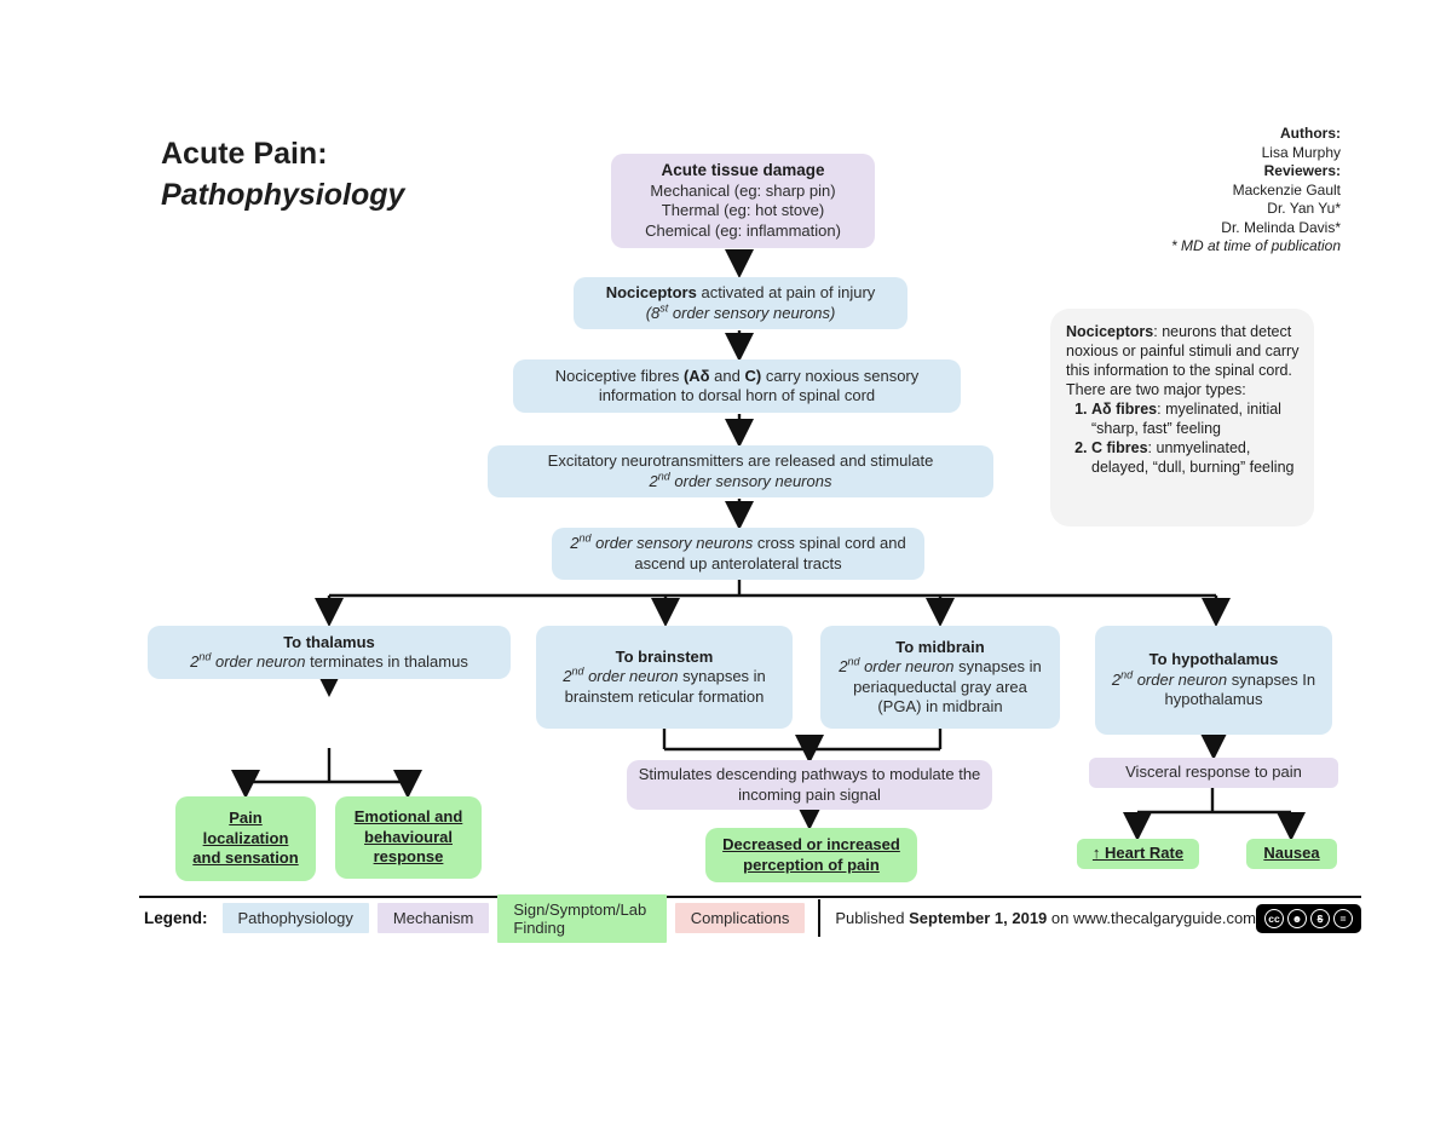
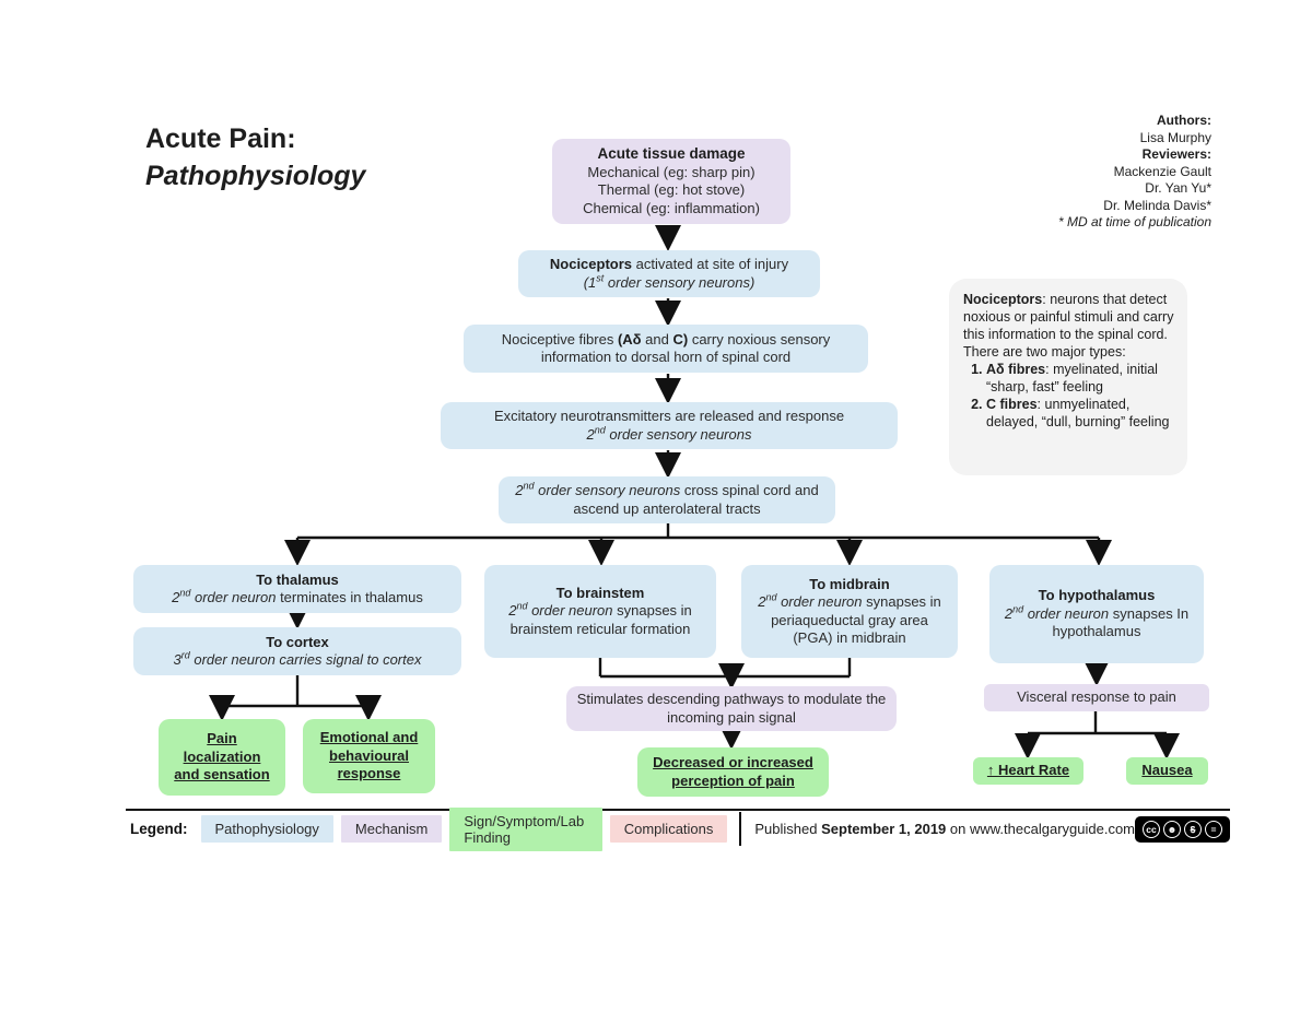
  Acute Pain:
  Pathophysiology
  Authors:
  Lisa Murphy
  Reviewers:
  Mackenzie Gault
  Dr. Yan Yu*
  Dr. Melinda Davis*
  * MD at time of publication
  Acute tissue damage
  Mechanical (eg: sharp pin)
  Thermal (eg: hot stove)
  Chemical (eg: inflammation)
- Nociceptors activated at pain of injury
+ Nociceptors activated at site of injury
- (8st order sensory neurons)
+ (1st order sensory neurons)
  Nociceptive fibres (Aδ and C) carry noxious sensory information to dorsal horn of spinal cord
- Excitatory neurotransmitters are released and stimulate
+ Excitatory neurotransmitters are released and response
  2nd order sensory neurons
  2nd order sensory neurons cross spinal cord and ascend up anterolateral tracts
  Nociceptors: neurons that detect noxious or painful stimuli and carry this information to the spinal cord. There are two major types:
  Aδ fibres: myelinated, initial “sharp, fast” feeling
  C fibres: unmyelinated, delayed, “dull, burning” feeling
  To thalamus
  2nd order neuron terminates in thalamus
+ To cortex
+ 3rd order neuron carries signal to cortex
  To brainstem
  2nd order neuron synapses in brainstem reticular formation
  To midbrain
  2nd order neuron synapses in periaqueductal gray area (PGA) in midbrain
  To hypothalamus
  2nd order neuron synapses In hypothalamus
  Pain
  localization
  and sensation
  Emotional and
  behavioural
  response
  Stimulates descending pathways to modulate the incoming pain signal
  Decreased or increased
  perception of pain
  Visceral response to pain
  ↑ Heart Rate
  Nausea
  Legend:
  Pathophysiology
  Mechanism
  Sign/Symptom/Lab Finding
  Complications
  Published September 1, 2019 on www.thecalgaryguide.com
  cc
  ☻
  $
  =
